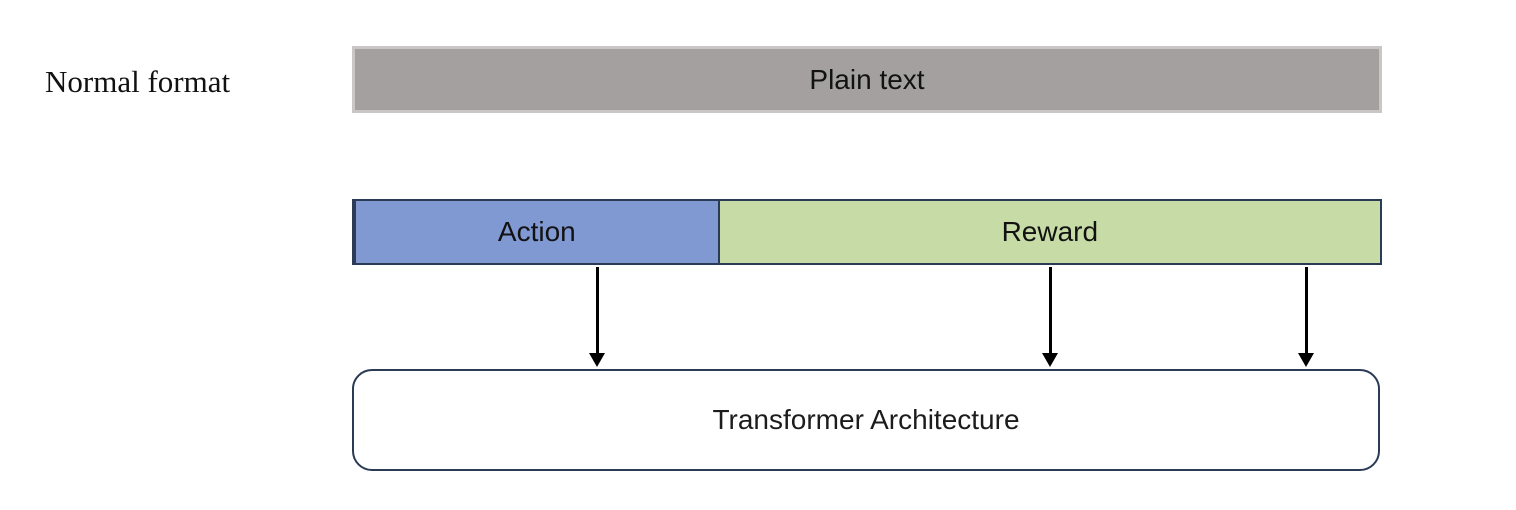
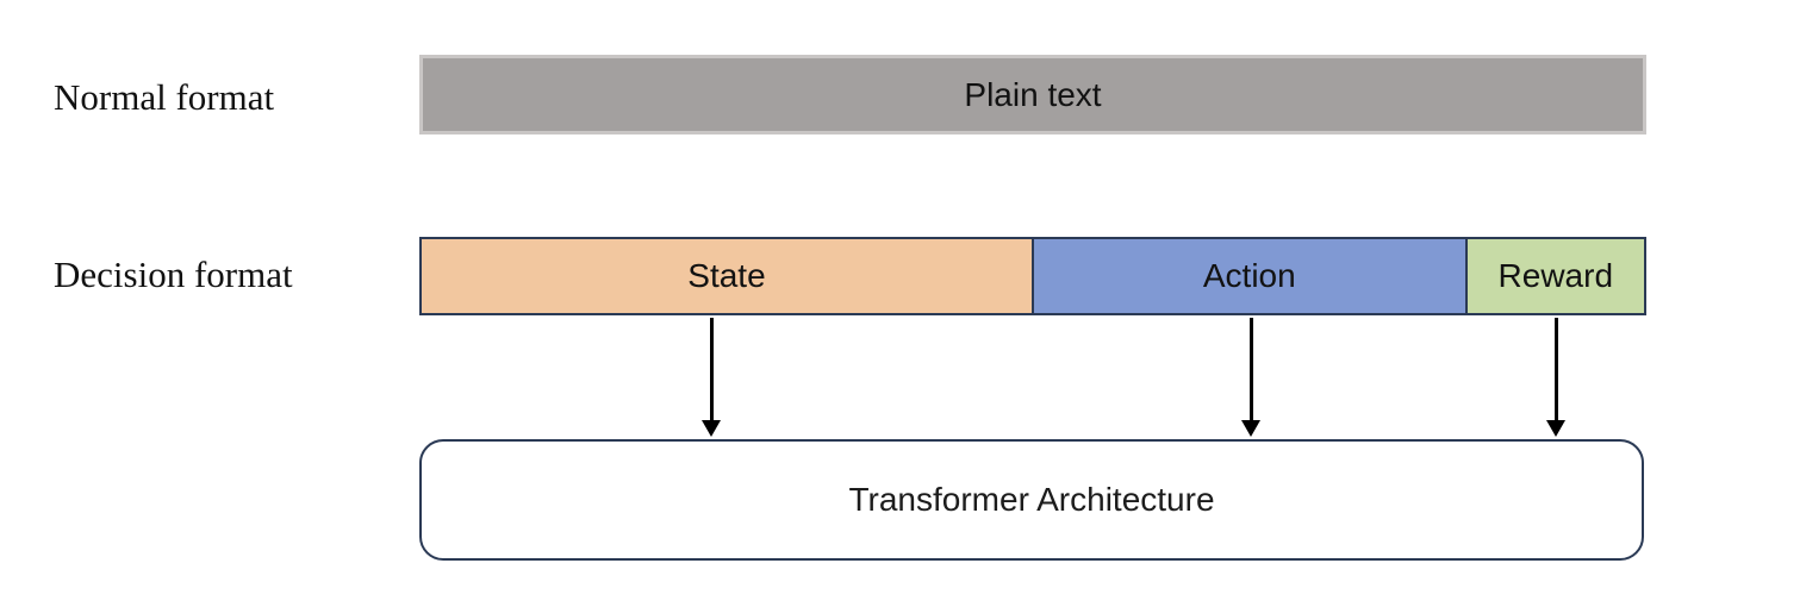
  Normal format
  Plain text
+ Decision format
+ State
  Action
  Reward
  Transformer Architecture
